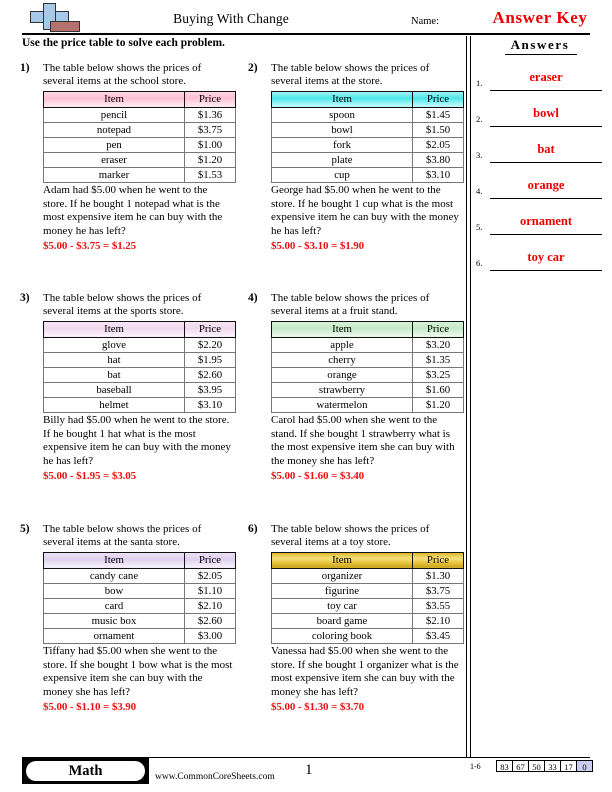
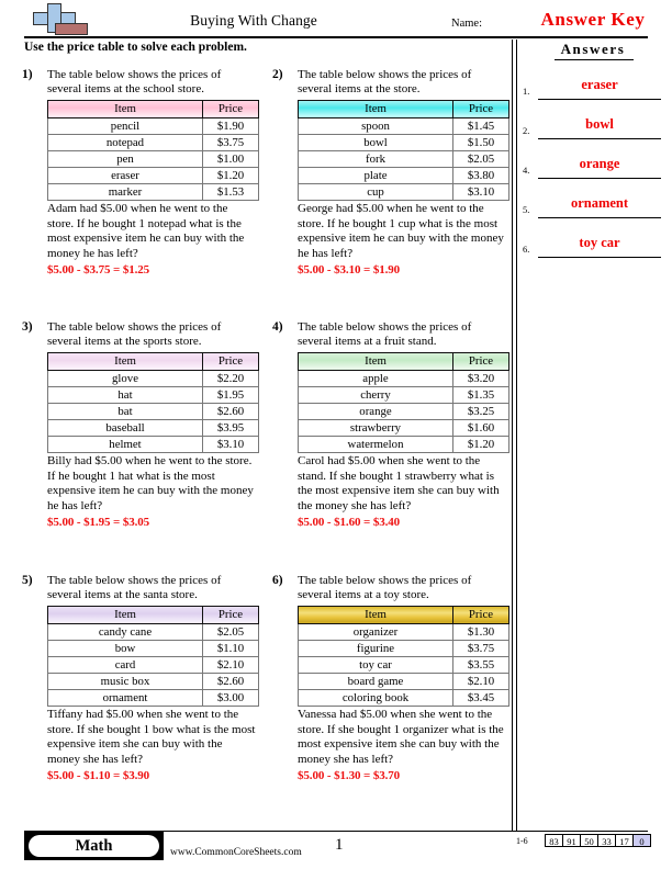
  Buying With Change
  Name:
  Answer Key
  Use the price table to solve each problem.
  Answers
  1.
  eraser
  2.
  bowl
- 3.
- bat
  4.
  orange
  5.
  ornament
  6.
  toy car
  1)
  The table below shows the prices of several items at the school store.
  Item	Price
- pencil	$1.36
+ pencil	$1.90
  notepad	$3.75
  pen	$1.00
  eraser	$1.20
  marker	$1.53
  Adam had $5.00 when he went to the store. If he bought 1 notepad what is the most expensive item he can buy with the money he has left?
  $5.00 - $3.75 = $1.25
  2)
  The table below shows the prices of several items at the store.
  Item	Price
  spoon	$1.45
  bowl	$1.50
  fork	$2.05
  plate	$3.80
  cup	$3.10
  George had $5.00 when he went to the store. If he bought 1 cup what is the most expensive item he can buy with the money he has left?
  $5.00 - $3.10 = $1.90
  3)
  The table below shows the prices of several items at the sports store.
  Item	Price
  glove	$2.20
  hat	$1.95
  bat	$2.60
  baseball	$3.95
  helmet	$3.10
  Billy had $5.00 when he went to the store. If he bought 1 hat what is the most expensive item he can buy with the money he has left?
  $5.00 - $1.95 = $3.05
  4)
  The table below shows the prices of several items at a fruit stand.
  Item	Price
  apple	$3.20
  cherry	$1.35
  orange	$3.25
  strawberry	$1.60
  watermelon	$1.20
  Carol had $5.00 when she went to the stand. If she bought 1 strawberry what is the most expensive item she can buy with the money she has left?
  $5.00 - $1.60 = $3.40
  5)
  The table below shows the prices of several items at the santa store.
  Item	Price
  candy cane	$2.05
  bow	$1.10
  card	$2.10
  music box	$2.60
  ornament	$3.00
  Tiffany had $5.00 when she went to the store. If she bought 1 bow what is the most expensive item she can buy with the money she has left?
  $5.00 - $1.10 = $3.90
  6)
  The table below shows the prices of several items at a toy store.
  Item	Price
  organizer	$1.30
  figurine	$3.75
  toy car	$3.55
  board game	$2.10
  coloring book	$3.45
  Vanessa had $5.00 when she went to the store. If she bought 1 organizer what is the most expensive item she can buy with the money she has left?
  $5.00 - $1.30 = $3.70
  Math
  www.CommonCoreSheets.com
  1
  1-6
- 83 67 50 33 17 0
+ 83 91 50 33 17 0
